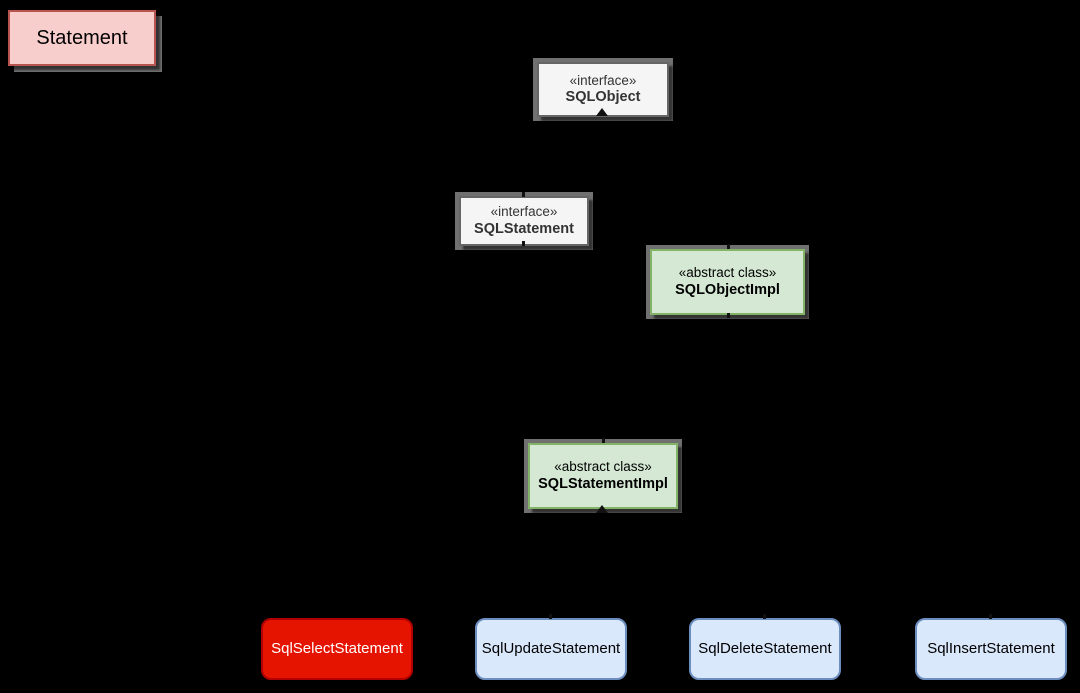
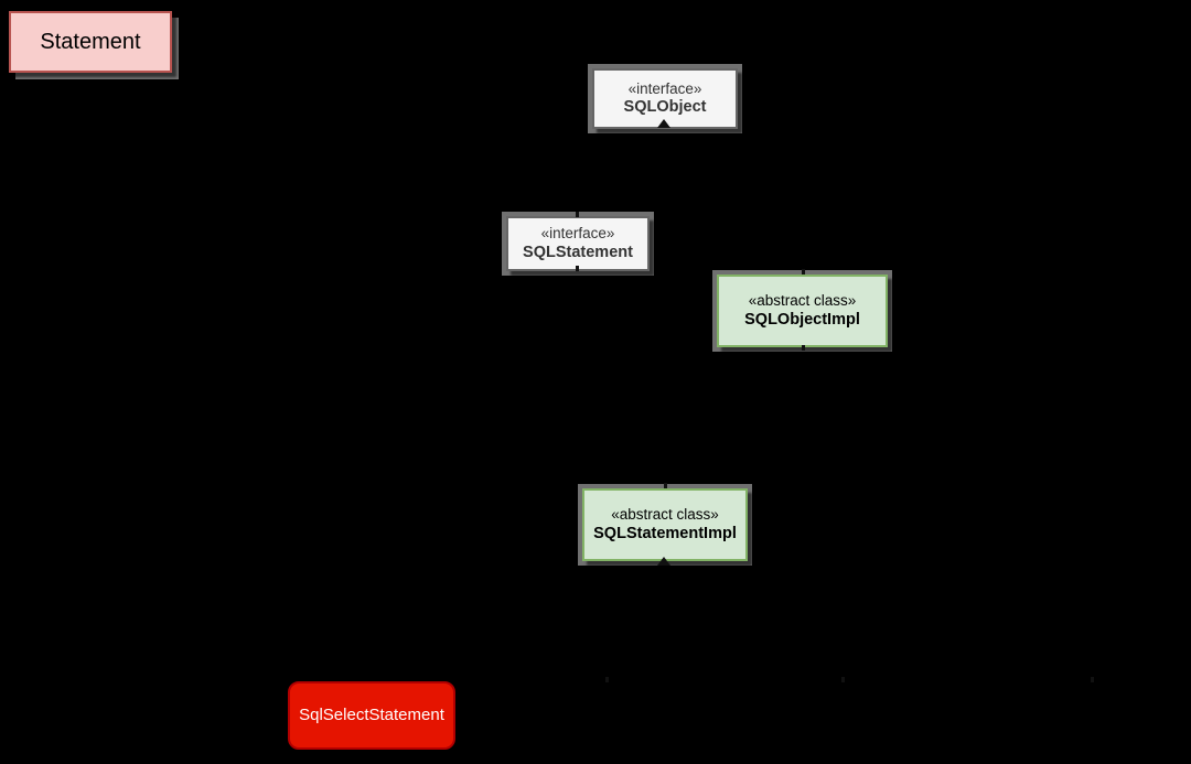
  Statement
  «interface»
  SQLObject
  «interface»
  SQLStatement
  «abstract class»
  SQLObjectImpl
  «abstract class»
  SQLStatementImpl
  SqlSelectStatement
- SqlUpdateStatement
- SqlDeleteStatement
- SqlInsertStatement
